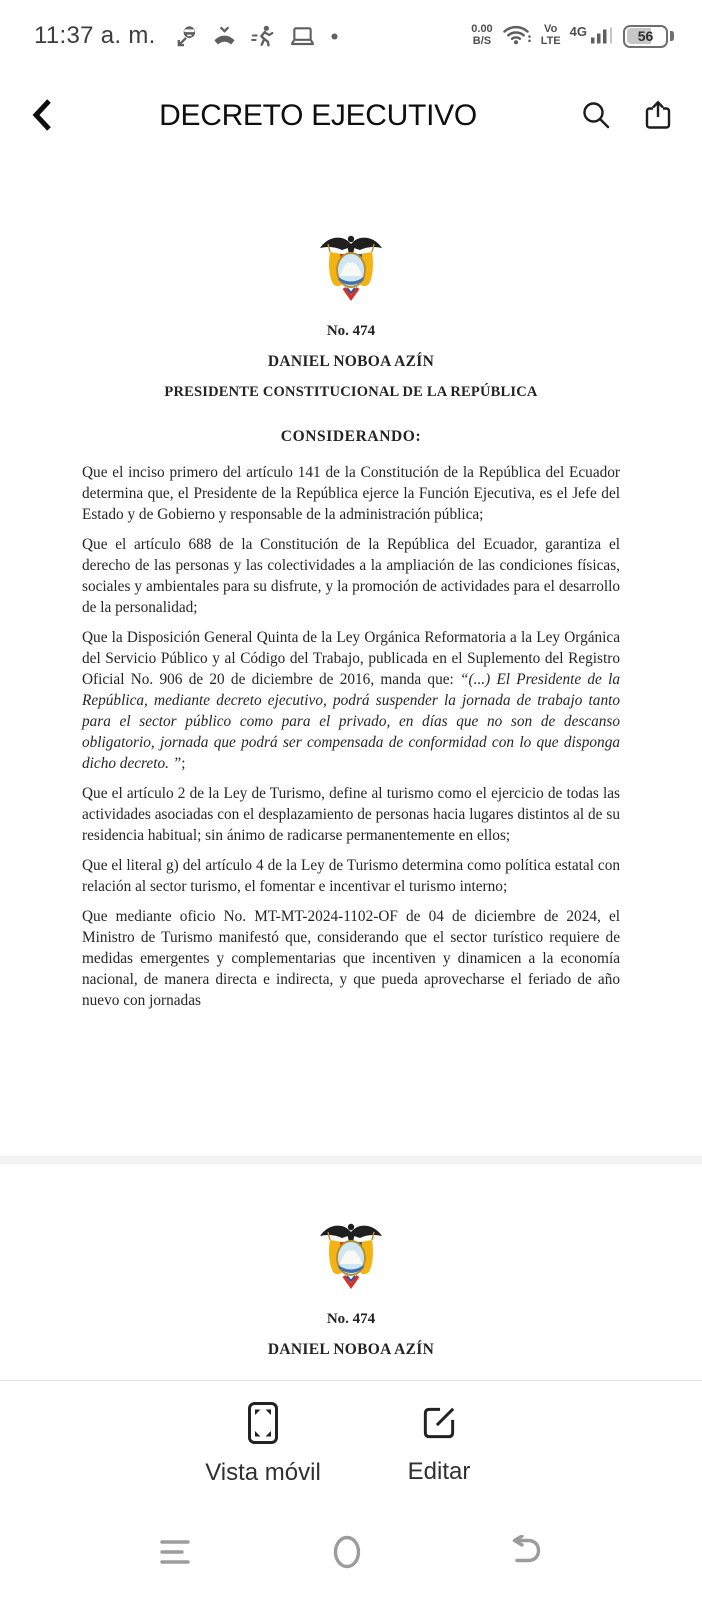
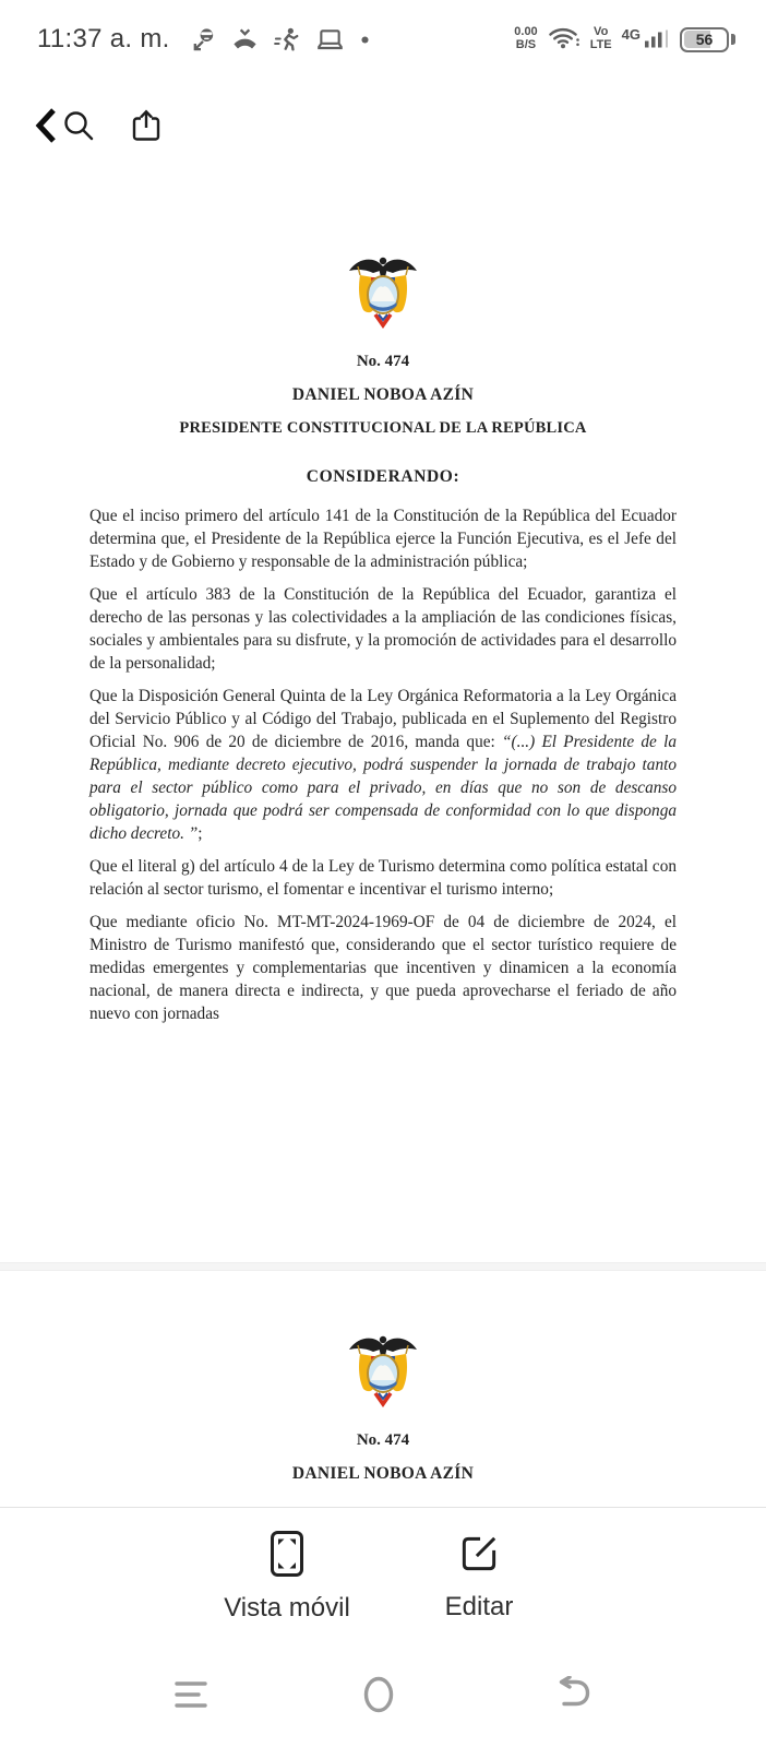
  11:37 a. m.
  0.00
  B/S
  Vo
  LTE
  4G
  56
- DECRETO EJECUTIVO
  No. 474
  DANIEL NOBOA AZÍN
  PRESIDENTE CONSTITUCIONAL DE LA REPÚBLICA
  CONSIDERANDO:
  Que el inciso primero del artículo 141 de la Constitución de la República del Ecuador determina que, el Presidente de la República ejerce la Función Ejecutiva, es el Jefe del Estado y de Gobierno y responsable de la administración pública;
- Que el artículo 688 de la Constitución de la República del Ecuador, garantiza el derecho de las personas y las colectividades a la ampliación de las condiciones físicas, sociales y ambientales para su disfrute, y la promoción de actividades para el desarrollo de la personalidad;
+ Que el artículo 383 de la Constitución de la República del Ecuador, garantiza el derecho de las personas y las colectividades a la ampliación de las condiciones físicas, sociales y ambientales para su disfrute, y la promoción de actividades para el desarrollo de la personalidad;
  Que la Disposición General Quinta de la Ley Orgánica Reformatoria a la Ley Orgánica del Servicio Público y al Código del Trabajo, publicada en el Suplemento del Registro Oficial No. 906 de 20 de diciembre de 2016, manda que: “(...) El Presidente de la República, mediante decreto ejecutivo, podrá suspender la jornada de trabajo tanto para el sector público como para el privado, en días que no son de descanso obligatorio, jornada que podrá ser compensada de conformidad con lo que disponga dicho decreto. ”;
- Que el artículo 2 de la Ley de Turismo, define al turismo como el ejercicio de todas las actividades asociadas con el desplazamiento de personas hacia lugares distintos al de su residencia habitual; sin ánimo de radicarse permanentemente en ellos;
  Que el literal g) del artículo 4 de la Ley de Turismo determina como política estatal con relación al sector turismo, el fomentar e incentivar el turismo interno;
- Que mediante oficio No. MT-MT-2024-1102-OF de 04 de diciembre de 2024, el Ministro de Turismo manifestó que, considerando que el sector turístico requiere de medidas emergentes y complementarias que incentiven y dinamicen a la economía nacional, de manera directa e indirecta, y que pueda aprovecharse el feriado de año nuevo con jornadas
+ Que mediante oficio No. MT-MT-2024-1969-OF de 04 de diciembre de 2024, el Ministro de Turismo manifestó que, considerando que el sector turístico requiere de medidas emergentes y complementarias que incentiven y dinamicen a la economía nacional, de manera directa e indirecta, y que pueda aprovecharse el feriado de año nuevo con jornadas
  No. 474
  DANIEL NOBOA AZÍN
  Vista móvil
  Editar
